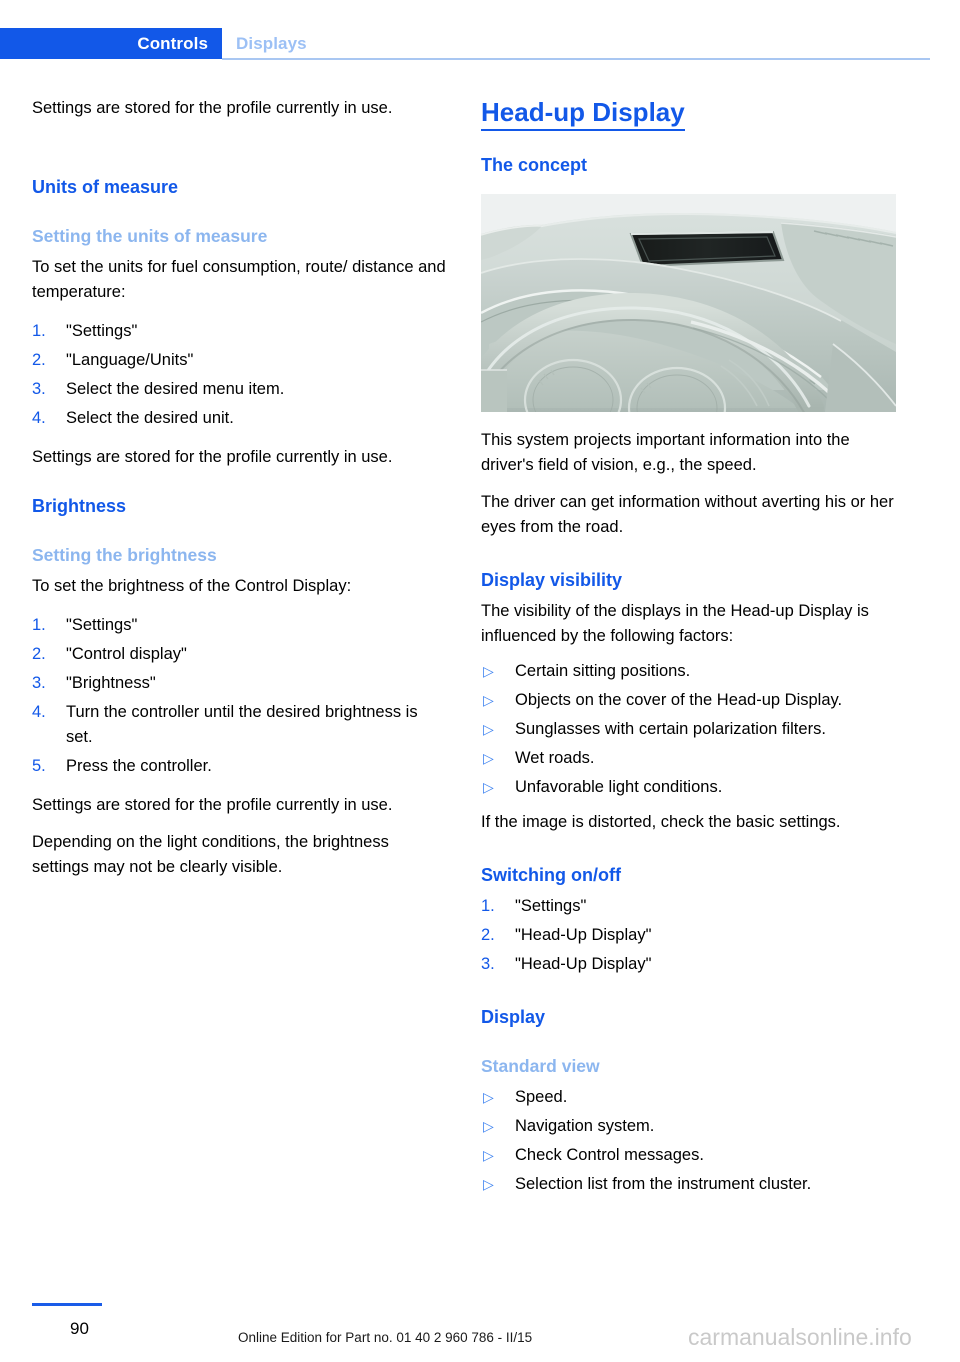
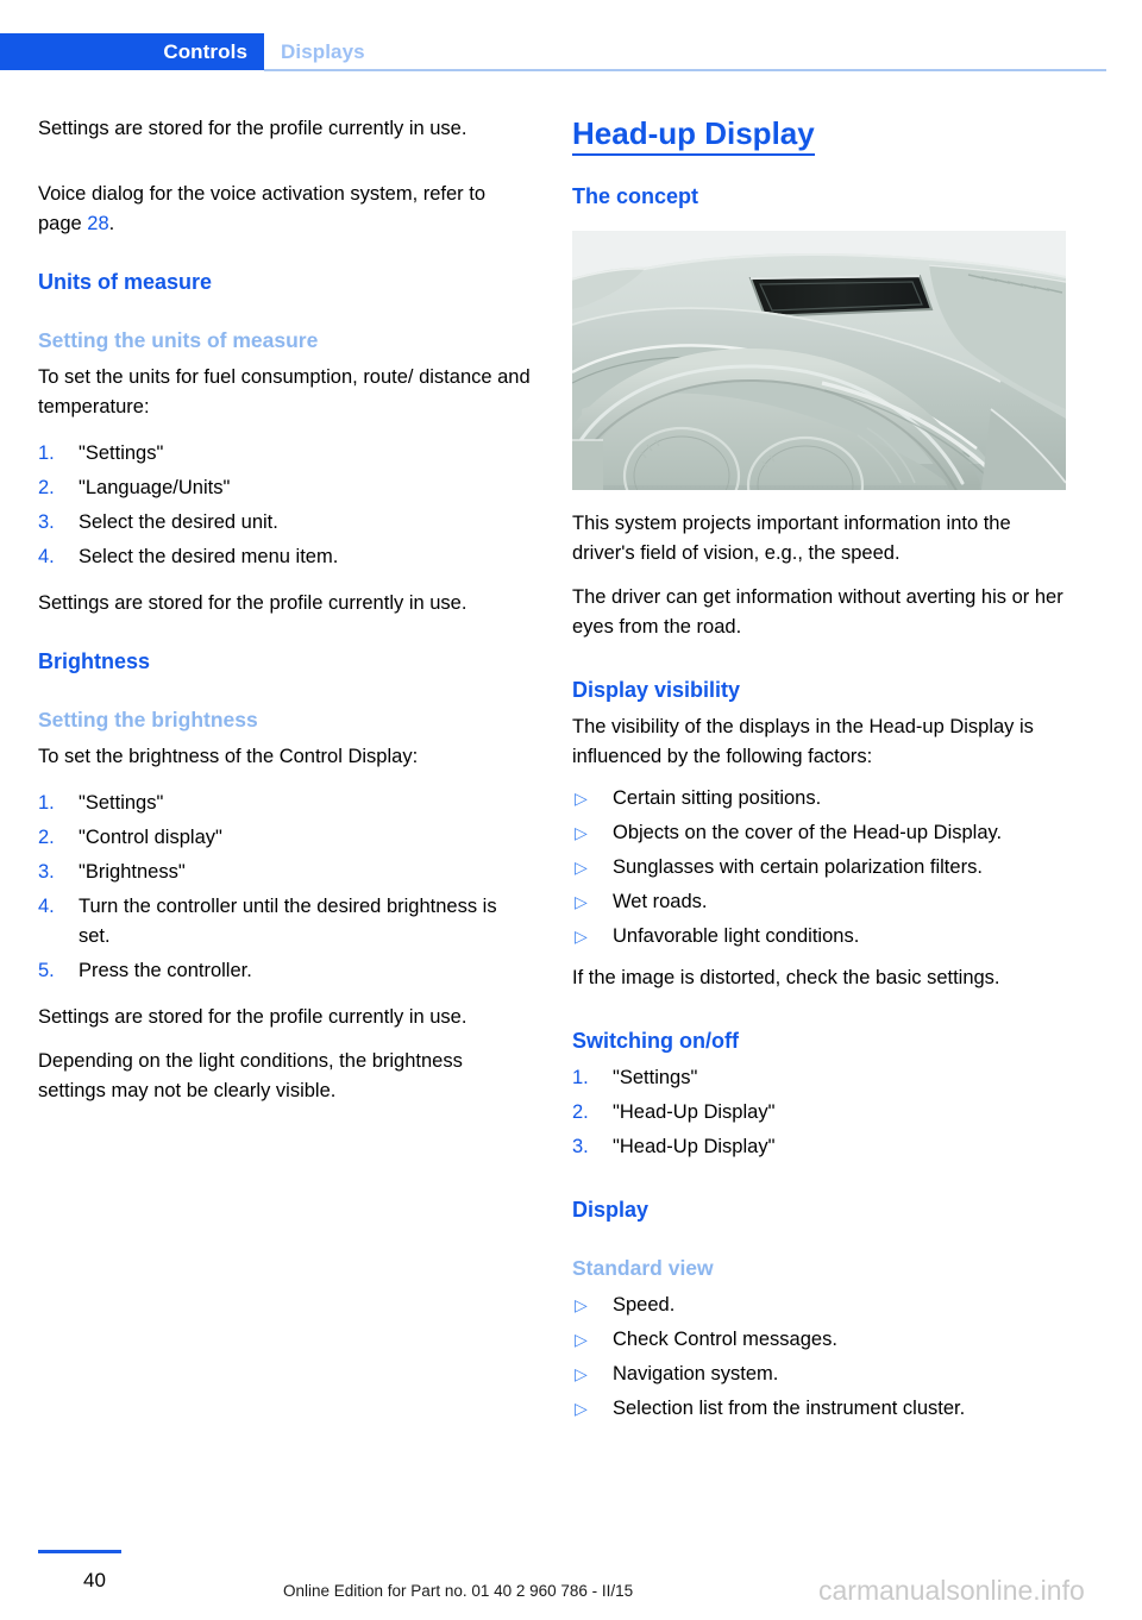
  Controls
  Displays
  Settings are stored for the profile currently in use.
+ Voice dialog for the voice activation system, refer to page 28.
  Units of measure
  Setting the units of measure
  To set the units for fuel consumption, route/ distance and temperature:
  1.
  "Settings"
  2.
  "Language/Units"
  3.
- Select the desired menu item.
+ Select the desired unit.
  4.
- Select the desired unit.
+ Select the desired menu item.
  Settings are stored for the profile currently in use.
  Brightness
  Setting the brightness
  To set the brightness of the Control Display:
  1.
  "Settings"
  2.
  "Control display"
  3.
  "Brightness"
  4.
  Turn the controller until the desired brightness is set.
  5.
  Press the controller.
  Settings are stored for the profile currently in use.
  Depending on the light conditions, the brightness settings may not be clearly visible.
  Head-up Display
  The concept
  This system projects important information into the driver's field of vision, e.g., the speed.
  The driver can get information without averting his or her eyes from the road.
  Display visibility
  The visibility of the displays in the Head-up Display is influenced by the following factors:
  ▷
  Certain sitting positions.
  ▷
  Objects on the cover of the Head-up Display.
  ▷
  Sunglasses with certain polarization filters.
  ▷
  Wet roads.
  ▷
  Unfavorable light conditions.
  If the image is distorted, check the basic settings.
  Switching on/off
  1.
  "Settings"
  2.
  "Head-Up Display"
  3.
  "Head-Up Display"
  Display
  Standard view
  ▷
  Speed.
  ▷
- Navigation system.
+ Check Control messages.
  ▷
- Check Control messages.
+ Navigation system.
  ▷
  Selection list from the instrument cluster.
- 90
+ 40
  Online Edition for Part no. 01 40 2 960 786 - II/15
  carmanualsonline.info
